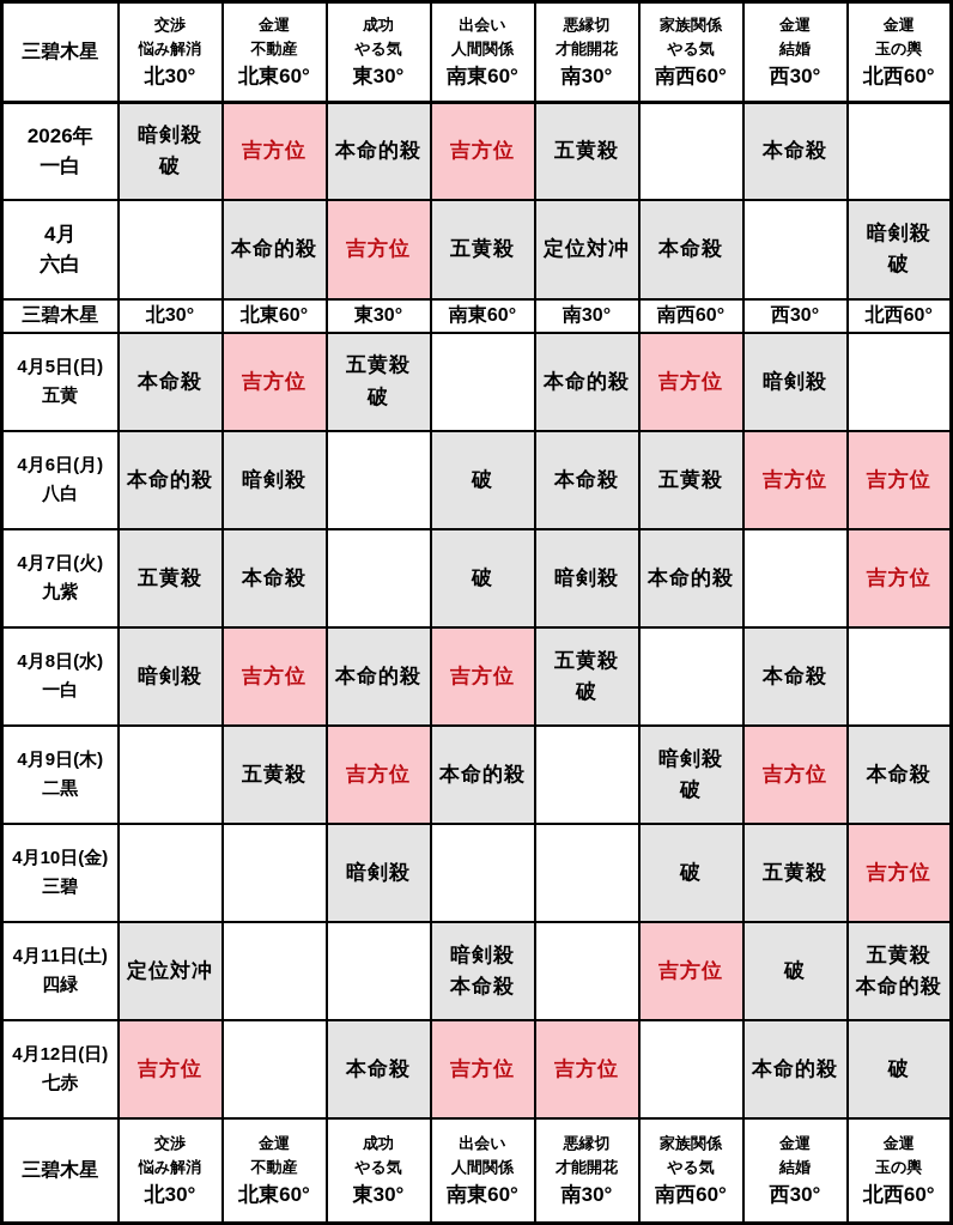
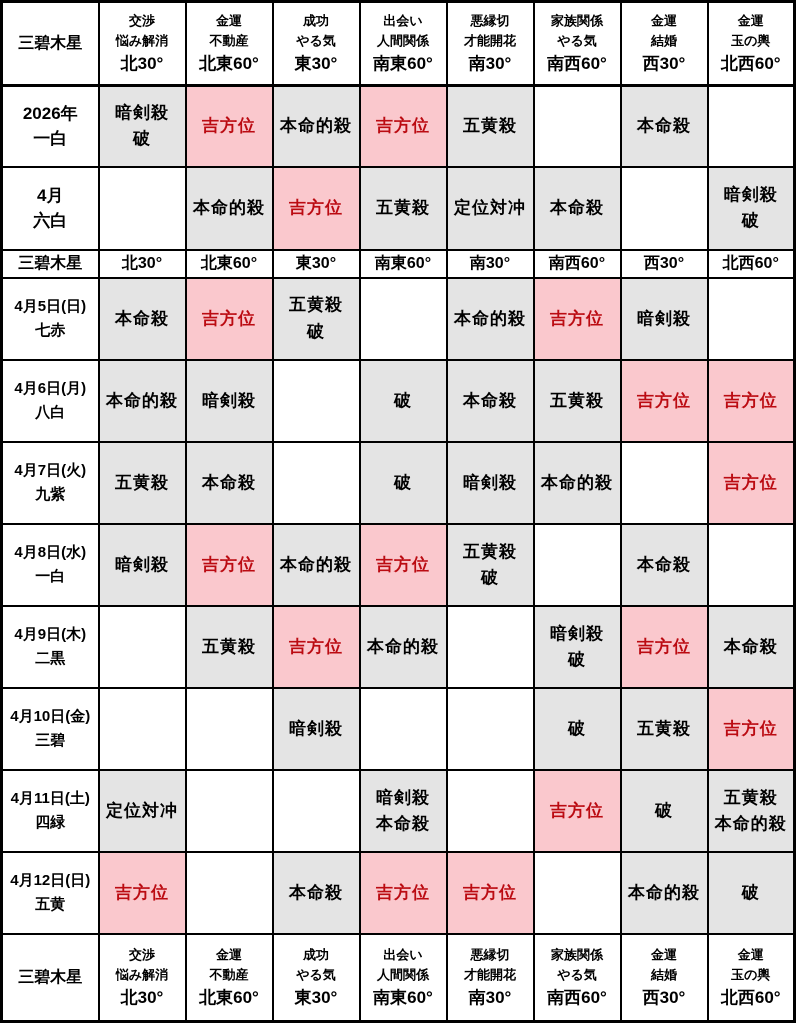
  三碧木星	交渉悩み解消北30°	金運不動産北東60°	成功やる気東30°	出会い人間関係南東60°	悪縁切才能開花南30°	家族関係やる気南西60°	金運結婚西30°	金運玉の輿北西60°
  2026年一白	暗剣殺破	吉方位	本命的殺	吉方位	五黄殺		本命殺
  4月六白		本命的殺	吉方位	五黄殺	定位対冲	本命殺		暗剣殺破
  三碧木星	北30°	北東60°	東30°	南東60°	南30°	南西60°	西30°	北西60°
- 4月5日(日)五黄	本命殺	吉方位	五黄殺破		本命的殺	吉方位	暗剣殺
+ 4月5日(日)七赤	本命殺	吉方位	五黄殺破		本命的殺	吉方位	暗剣殺
  4月6日(月)八白	本命的殺	暗剣殺		破	本命殺	五黄殺	吉方位	吉方位
  4月7日(火)九紫	五黄殺	本命殺		破	暗剣殺	本命的殺		吉方位
  4月8日(水)一白	暗剣殺	吉方位	本命的殺	吉方位	五黄殺破		本命殺
  4月9日(木)二黒		五黄殺	吉方位	本命的殺		暗剣殺破	吉方位	本命殺
  4月10日(金)三碧			暗剣殺			破	五黄殺	吉方位
  4月11日(土)四緑	定位対冲			暗剣殺本命殺		吉方位	破	五黄殺本命的殺
- 4月12日(日)七赤	吉方位		本命殺	吉方位	吉方位		本命的殺	破
+ 4月12日(日)五黄	吉方位		本命殺	吉方位	吉方位		本命的殺	破
  三碧木星	交渉悩み解消北30°	金運不動産北東60°	成功やる気東30°	出会い人間関係南東60°	悪縁切才能開花南30°	家族関係やる気南西60°	金運結婚西30°	金運玉の輿北西60°
